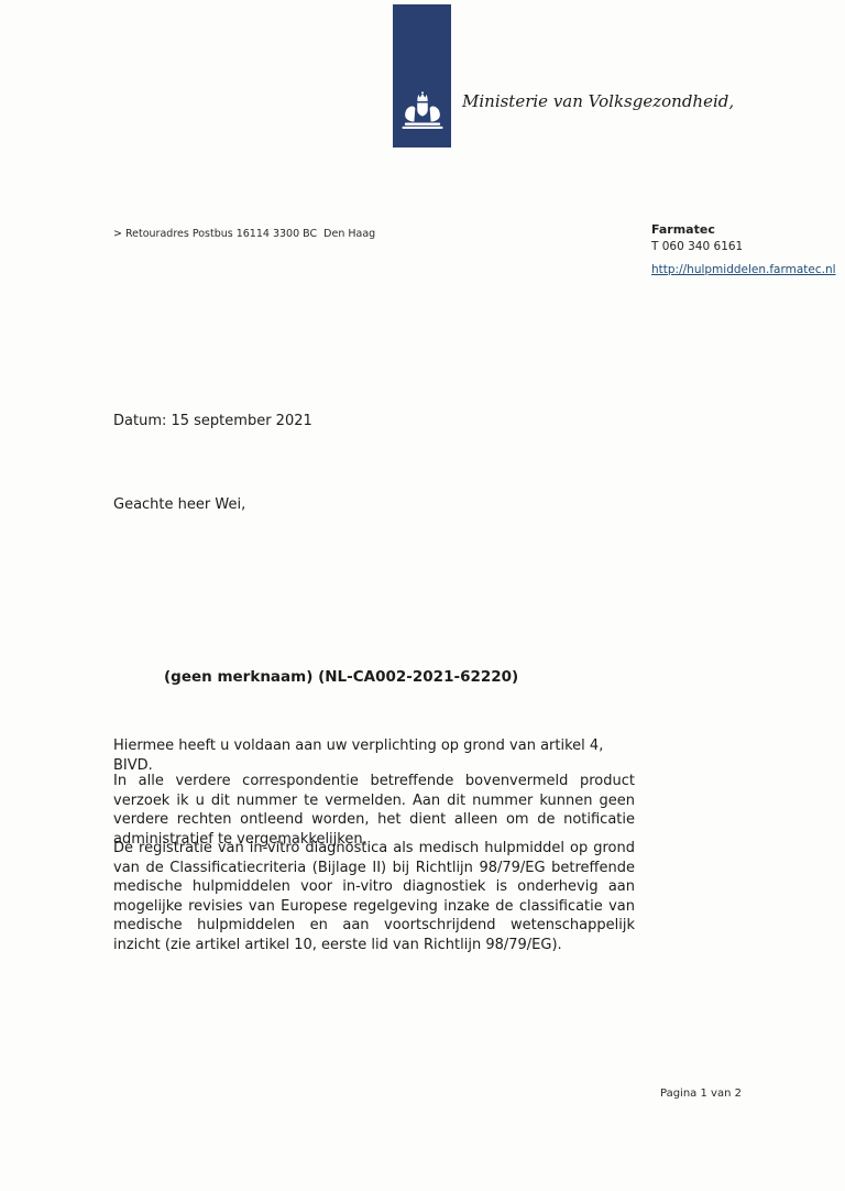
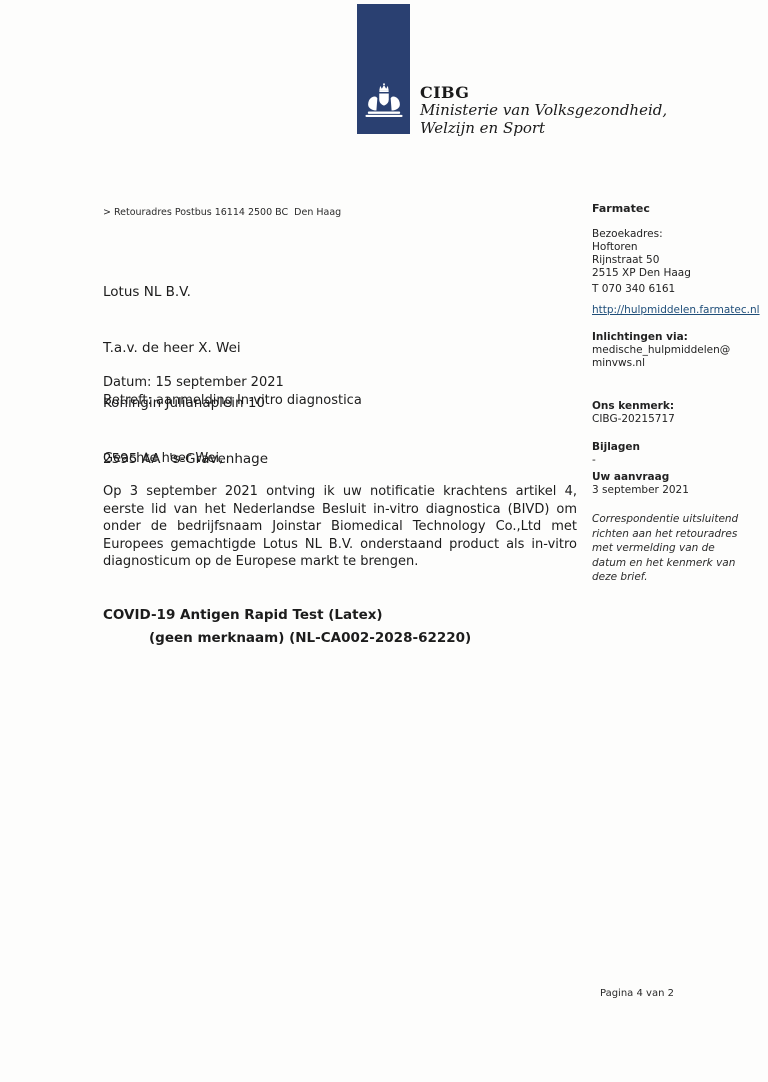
+ CIBG
  Ministerie van Volksgezondheid,
+ Welzijn en Sport
- > Retouradres Postbus 16114 3300 BC Den Haag
+ > Retouradres Postbus 16114 2500 BC Den Haag
+ Lotus NL B.V.
+ T.a.v. de heer X. Wei
+ Koningin Julianaplein 10
+ 2595 AA 's-Gravenhage
  Datum: 15 september 2021
+ Betreft: aanmelding In-vitro diagnostica
  Geachte heer Wei,
+ Op 3 september 2021 ontving ik uw notificatie krachtens artikel 4, eerste lid van het Nederlandse Besluit in-vitro diagnostica (BIVD) om onder de bedrijfsnaam Joinstar Biomedical Technology Co.,Ltd met Europees gemachtigde Lotus NL B.V. onderstaand product als in-vitro diagnosticum op de Europese markt te brengen.
+ COVID-19 Antigen Rapid Test (Latex)
- (geen merknaam) (NL-CA002-2021-62220)
+ (geen merknaam) (NL-CA002-2028-62220)
- Hiermee heeft u voldaan aan uw verplichting op grond van artikel 4, BIVD.
- In alle verdere correspondentie betreffende bovenvermeld product verzoek ik u dit nummer te vermelden. Aan dit nummer kunnen geen verdere rechten ontleend worden, het dient alleen om de notificatie administratief te vergemakkelijken.
- De registratie van in-vitro diagnostica als medisch hulpmiddel op grond van de Classificatiecriteria (Bijlage II) bij Richtlijn 98/79/EG betreffende medische hulpmiddelen voor in-vitro diagnostiek is onderhevig aan mogelijke revisies van Europese regelgeving inzake de classificatie van medische hulpmiddelen en aan voortschrijdend wetenschappelijk inzicht (zie artikel artikel 10, eerste lid van Richtlijn 98/79/EG).
  Farmatec
+ Bezoekadres:
+ Hoftoren
+ Rijnstraat 50
+ 2515 XP Den Haag
- T 060 340 6161
+ T 070 340 6161
  http://hulpmiddelen.farmatec.nl
+ Inlichtingen via:
+ medische_hulpmiddelen@
+ minvws.nl
+ Ons kenmerk:
+ CIBG-20215717
+ Bijlagen
+ -
+ Uw aanvraag
+ 3 september 2021
+ Correspondentie uitsluitend richten aan het retouradres met vermelding van de datum en het kenmerk van deze brief.
- Pagina 1 van 2
+ Pagina 4 van 2
